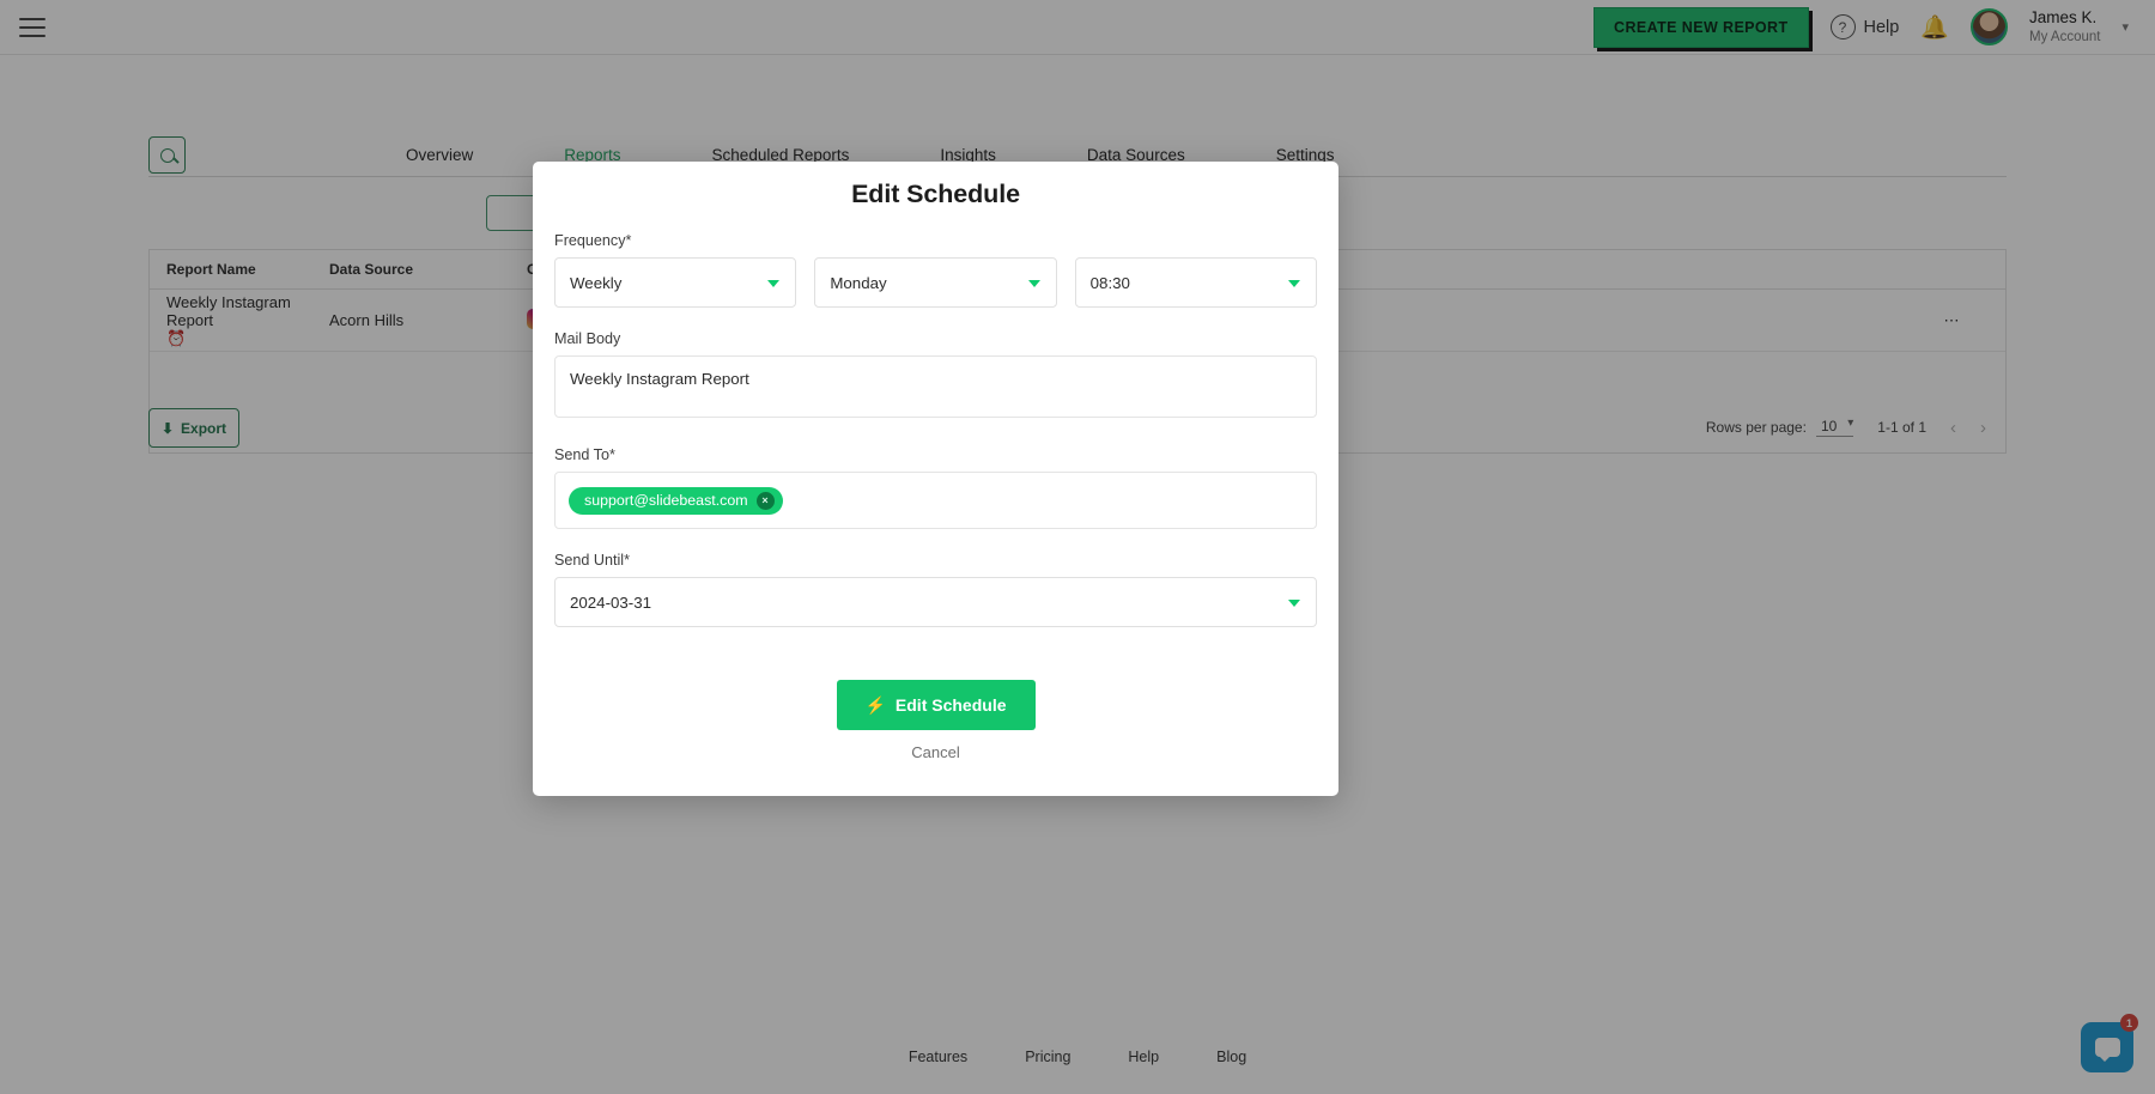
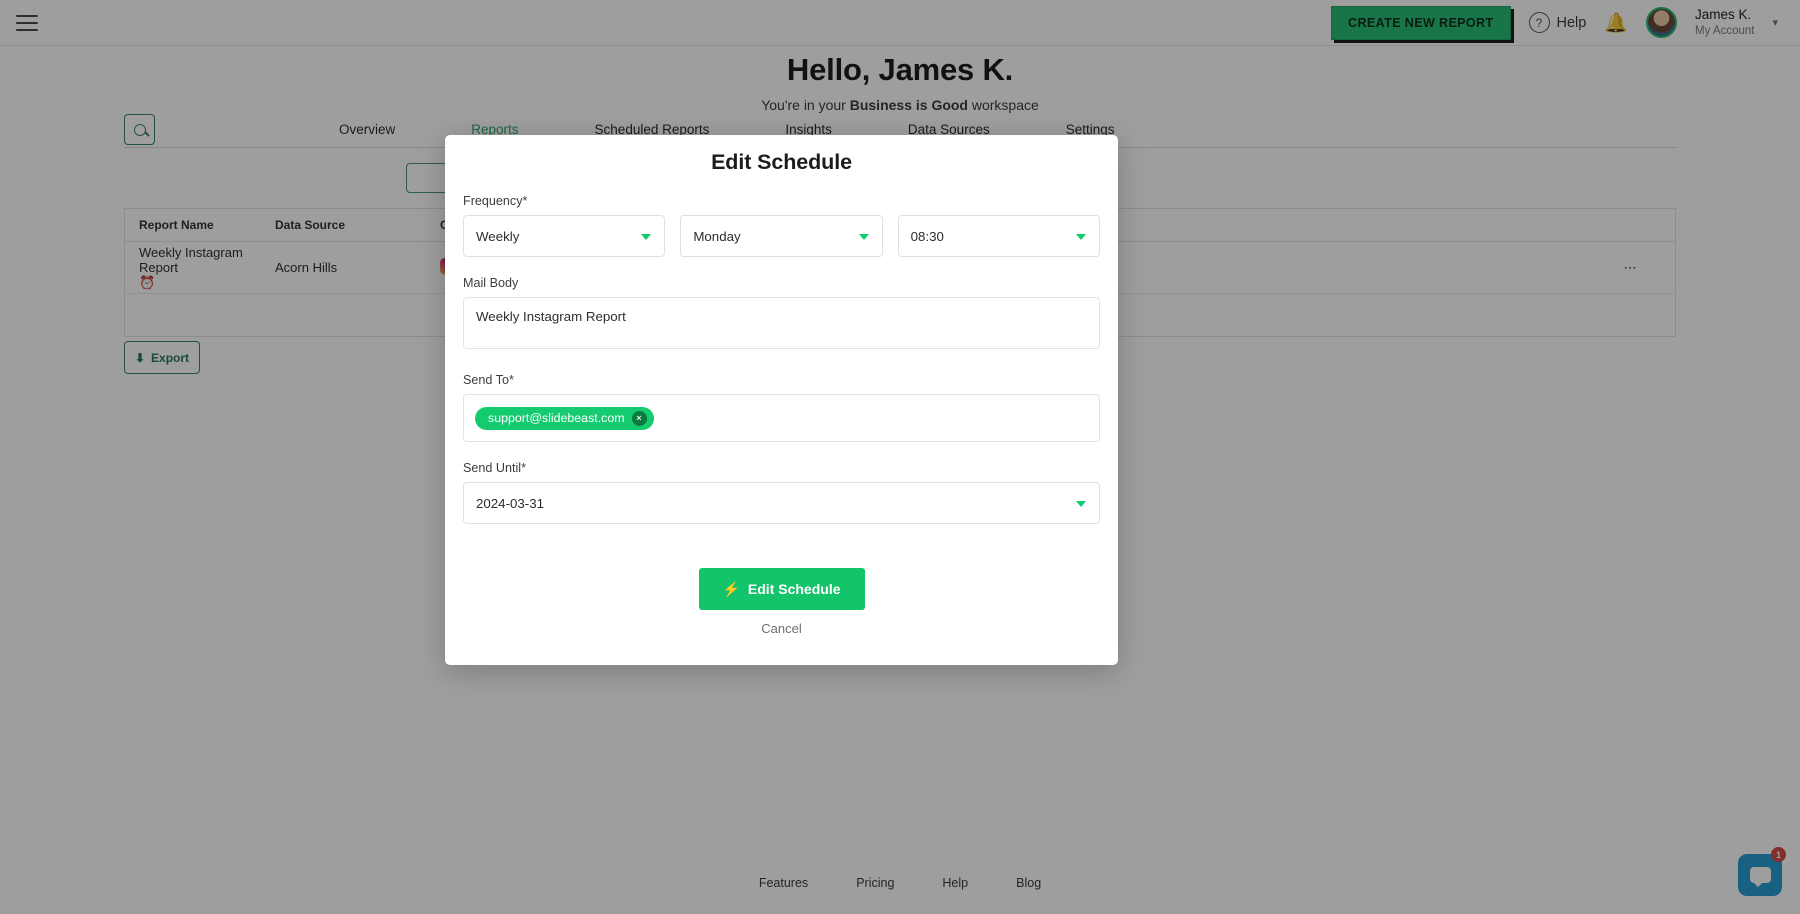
  CREATE NEW REPORT
  ?
  Help
  🔔
  James K.
  My Account
  ▾
+ Hello, James K.
+ You're in your Business is Good workspace
  Overview
  Reports
  Scheduled Reports
  Insights
  Data Sources
  Settings
  Report Name
  Data Source
  Weekly Instagram Report
  ⏰
  Acorn Hills
  ⋯
- Rows per page:
- 10
- 1-1 of 1
- ‹
- ›
  ⬇
  Export
  Features
  Pricing
  Help
  Blog
  1
  Edit Schedule
  Frequency*
  Weekly
  Monday
  08:30
  Mail Body
  Weekly Instagram Report
  Send To*
  support@slidebeast.com
  ×
  Send Until*
  2024-03-31
  ⚡
  Edit Schedule
  Cancel
